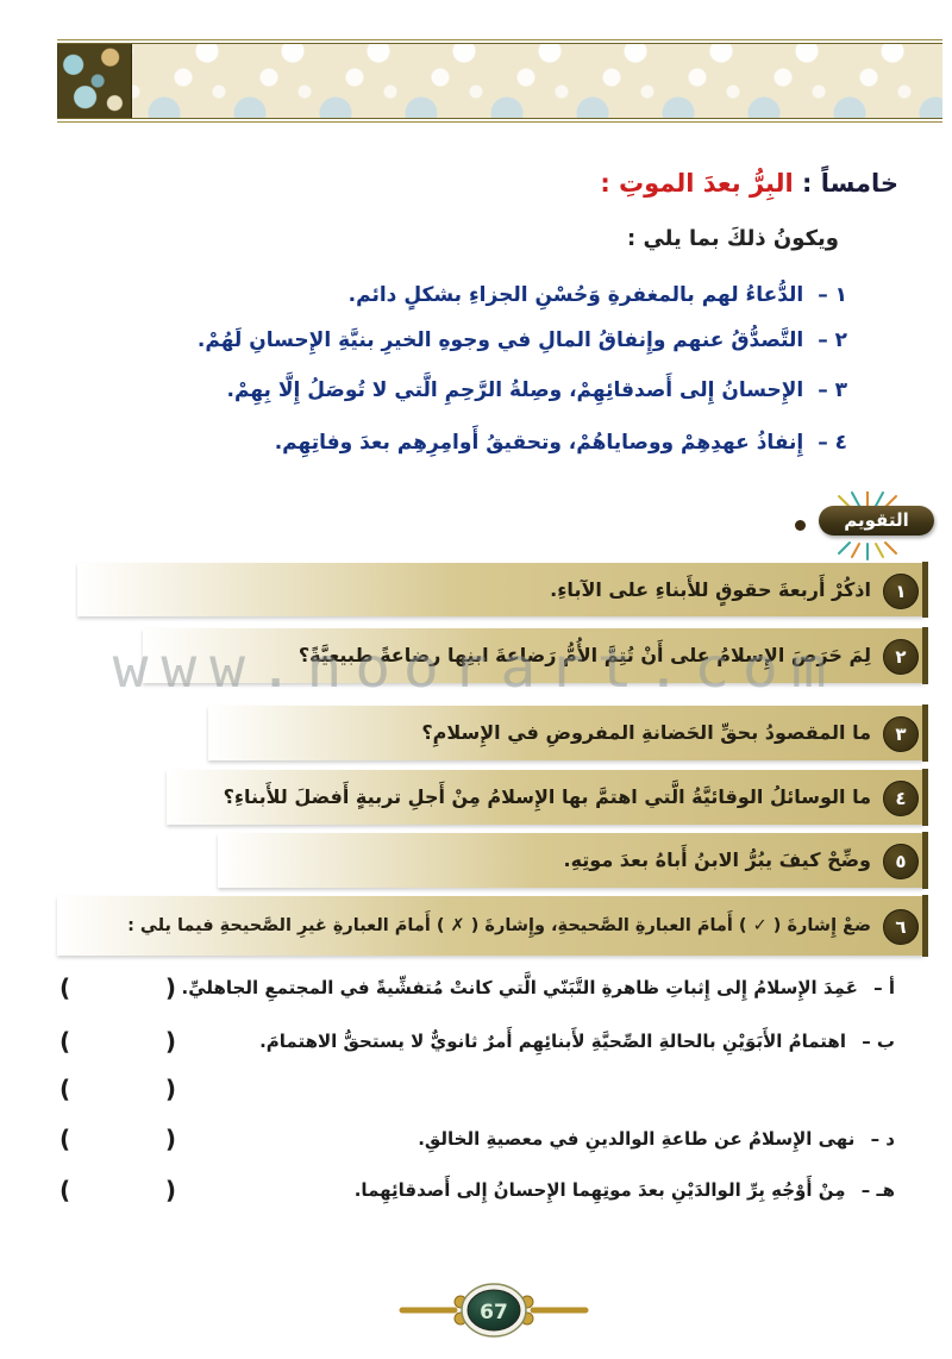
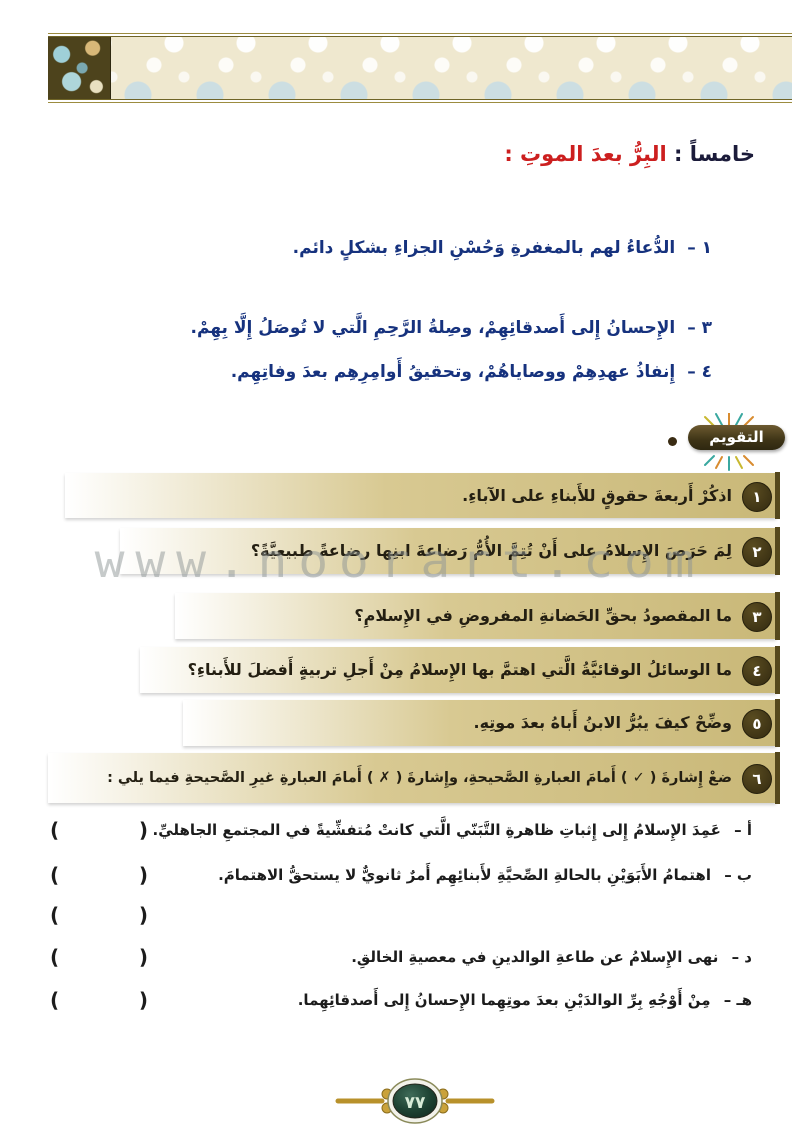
  خامساً : البِرُّ بعدَ الموتِ :
- ويكونُ ذلكَ بما يلي :
  ١ – الدُّعاءُ لهم بالمغفرةِ وَحُسْنِ الجزاءِ بشكلٍ دائم.
- ٢ – التَّصدُّقُ عنهم وإِنفاقُ المالِ في وجوهِ الخيرِ بنيَّةِ الإِحسانِ لَهُمْ.
  ٣ – الإِحسانُ إِلى أَصدقائِهِمْ، وصِلةُ الرَّحِمِ الَّتي لا تُوصَلُ إِلَّا بِهِمْ.
  ٤ – إِنفاذُ عهدِهِمْ ووصاياهُمْ، وتحقيقُ أَوامِرِهِم بعدَ وفاتِهِم.
  التقويم
  ١
  اذكُرْ أَربعةَ حقوقٍ للأَبناءِ على الآباءِ.
  ٢
  لِمَ حَرَصَ الإِسلامُ على أَنْ تُتِمَّ الأُمُّ رَضاعةَ ابنِها رضاعةً طبيعيَّةً؟
  ٣
  ما المقصودُ بحقِّ الحَضانةِ المفروضِ في الإِسلامِ؟
  ٤
  ما الوسائلُ الوقائيَّةُ الَّتي اهتمَّ بها الإِسلامُ مِنْ أَجلِ تربيةٍ أَفضلَ للأَبناءِ؟
  ٥
  وضِّحْ كيفَ يبُرُّ الابنُ أَباهُ بعدَ موتِهِ.
  ٦
  ضعْ إِشارةَ ( ✓ ) أَمامَ العبارةِ الصَّحيحةِ، وإِشارةَ ( ✗ ) أَمامَ العبارةِ غيرِ الصَّحيحةِ فيما يلي :
  أ – عَمِدَ الإِسلامُ إِلى إِثباتِ ظاهرةِ التَّبَنّي الَّتي كانتْ مُتفشِّيةً في المجتمعِ الجاهليِّ.
  (
  )
  ب – اهتمامُ الأَبَوَيْنِ بالحالةِ الصِّحيَّةِ لأَبنائِهِم أَمرٌ ثانويٌّ لا يستحقُّ الاهتمامَ.
  (
  )
  (
  )
  د – نهى الإِسلامُ عن طاعةِ الوالدينِ في معصيةِ الخالقِ.
  (
  )
  هـ – مِنْ أَوْجُهِ بِرِّ الوالدَيْنِ بعدَ موتِهِما الإِحسانُ إِلى أَصدقائِهِما.
  (
  )
  www.noorart.com
- 67
+ ٧٧
